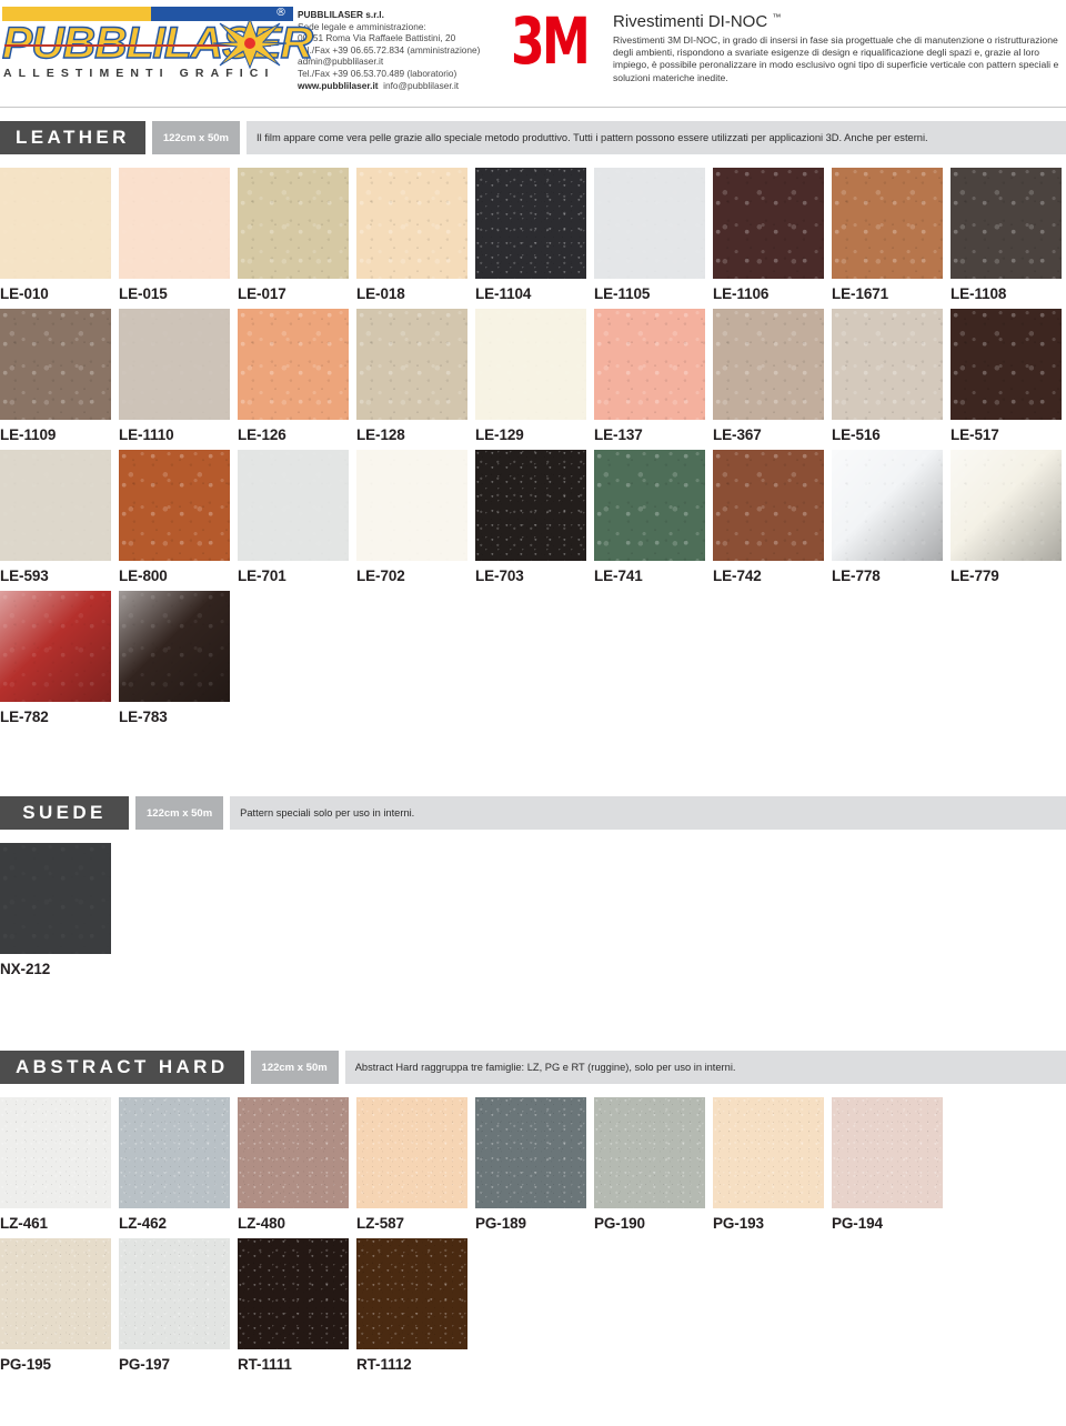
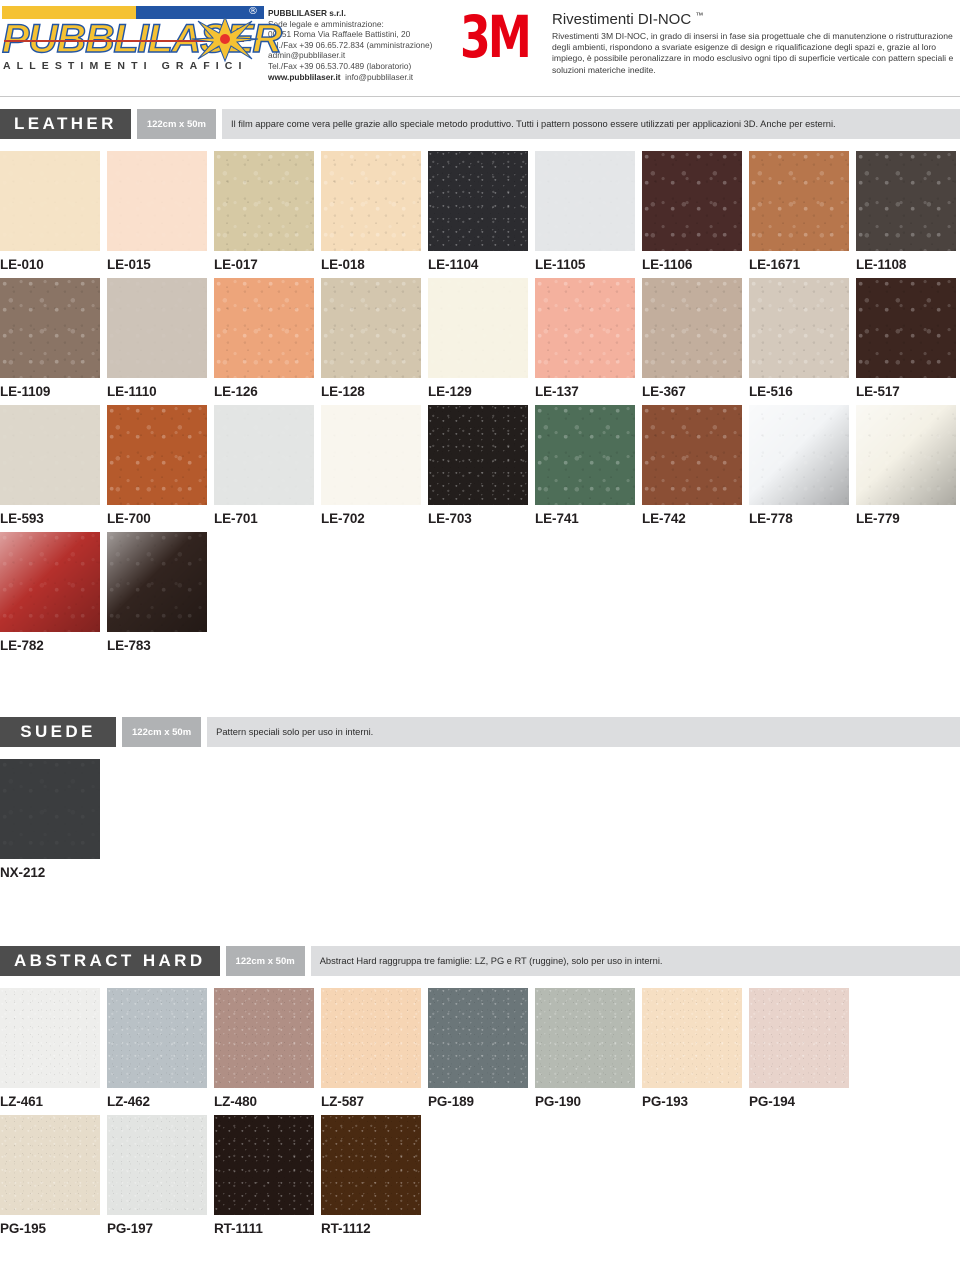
  ®
  PUBBLILAR
  ALLESTIMENTI GRAFICI
  PUBBLILASER s.r.l.
  Sede legale e amministrazione:
  00151 Roma Via Raffaele Battistini, 20
  Tel./Fax +39 06.65.72.834 (amministrazione)
  admin@pubblilaser.it
  Tel./Fax +39 06.53.70.489 (laboratorio)
  www.pubblilaser.it info@pubblilaser.it
  3M
  Rivestimenti DI-NOC ™
  Rivestimenti 3M DI-NOC, in grado di insersi in fase sia progettuale che di manutenzione o ristrutturazione degli ambienti, rispondono a svariate esigenze di design e riqualificazione degli spazi e, grazie al loro impiego, è possibile peronalizzare in modo esclusivo ogni tipo di superficie verticale con pattern speciali e soluzioni materiche inedite.
  LEATHER
  122cm x 50m
  Il film appare come vera pelle grazie allo speciale metodo produttivo. Tutti i pattern possono essere utilizzati per applicazioni 3D. Anche per esterni.
  LE-010
  LE-015
  LE-017
  LE-018
  LE-1104
  LE-1105
  LE-1106
  LE-1671
  LE-1108
  LE-1109
  LE-1110
  LE-126
  LE-128
  LE-129
  LE-137
  LE-367
  LE-516
  LE-517
  LE-593
- LE-800
+ LE-700
  LE-701
  LE-702
  LE-703
  LE-741
  LE-742
  LE-778
  LE-779
  LE-782
  LE-783
  SUEDE
  122cm x 50m
  Pattern speciali solo per uso in interni.
  NX-212
  ABSTRACT HARD
  122cm x 50m
  Abstract Hard raggruppa tre famiglie: LZ, PG e RT (ruggine), solo per uso in interni.
  LZ-461
  LZ-462
  LZ-480
  LZ-587
  PG-189
  PG-190
  PG-193
  PG-194
  PG-195
  PG-197
  RT-1111
  RT-1112
